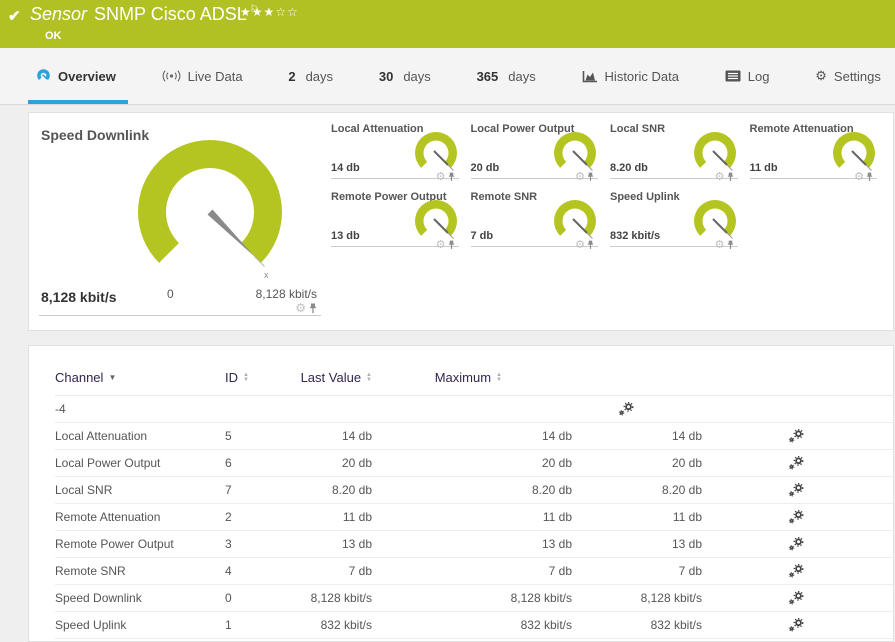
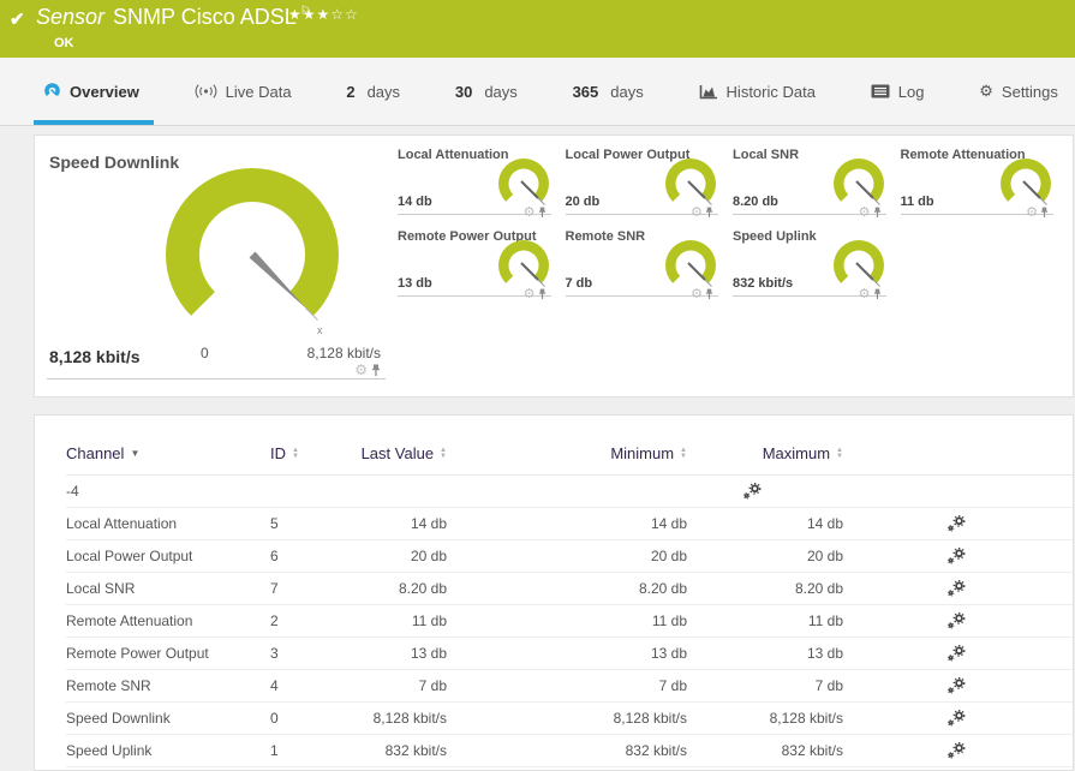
  ✔
  Sensor SNMP Cisco ADSL ⚐
  ★★★☆☆
  OK
  Overview
  Live Data
  2
  days
  30
  days
  365
  days
  Historic Data
  Log
  ⚙
  Settings
  Speed Downlink
  x
  8,128 kbit/s
  0
  8,128 kbit/s
  ⚙
  Local Attenuation
  14 db
  ⚙
  Local Power Output
  20 db
  ⚙
  Local SNR
  8.20 db
  ⚙
  Remote Attenuation
  11 db
  ⚙
  Remote Power Output
  13 db
  ⚙
  Remote SNR
  7 db
  ⚙
  Speed Uplink
  832 kbit/s
  ⚙
  Channel
  ▼
  ID
  Last Value
+ Minimum
  Maximum
  -4
  Local Attenuation
  5
  14 db
  14 db
  14 db
  Local Power Output
  6
  20 db
  20 db
  20 db
  Local SNR
  7
  8.20 db
  8.20 db
  8.20 db
  Remote Attenuation
  2
  11 db
  11 db
  11 db
  Remote Power Output
  3
  13 db
  13 db
  13 db
  Remote SNR
  4
  7 db
  7 db
  7 db
  Speed Downlink
  0
  8,128 kbit/s
  8,128 kbit/s
  8,128 kbit/s
  Speed Uplink
  1
  832 kbit/s
  832 kbit/s
  832 kbit/s
